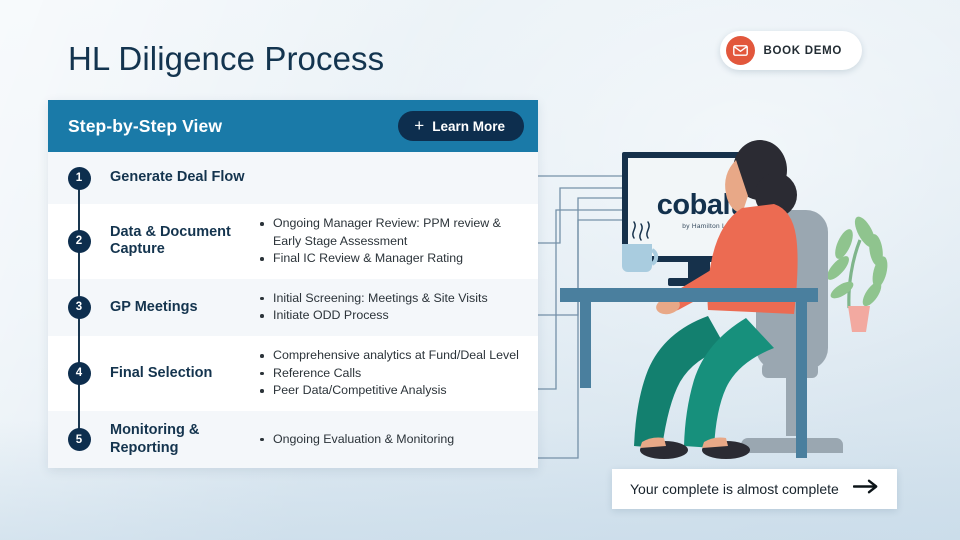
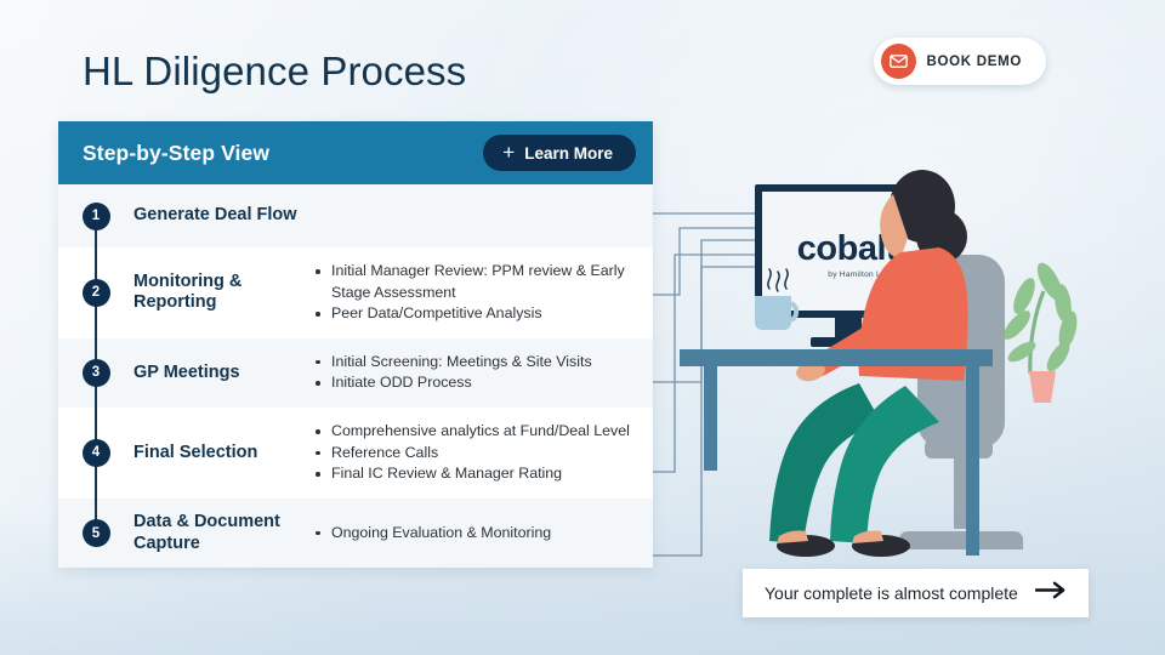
  cobal
  HL Diligence Process
  BOOK DEMO
  Step-by-Step View
  +
  Learn More
  1
  Generate Deal Flow
  2
- Data & Document Capture
+ Monitoring & Reporting
- Ongoing Manager Review: PPM review & Early Stage Assessment
+ Initial Manager Review: PPM review & Early Stage Assessment
- Final IC Review & Manager Rating
+ Peer Data/Competitive Analysis
  3
  GP Meetings
  Initial Screening: Meetings & Site Visits
  Initiate ODD Process
  4
  Final Selection
  Comprehensive analytics at Fund/Deal Level
  Reference Calls
- Peer Data/Competitive Analysis
+ Final IC Review & Manager Rating
  5
- Monitoring & Reporting
+ Data & Document Capture
  Ongoing Evaluation & Monitoring
  Your complete is almost complete
